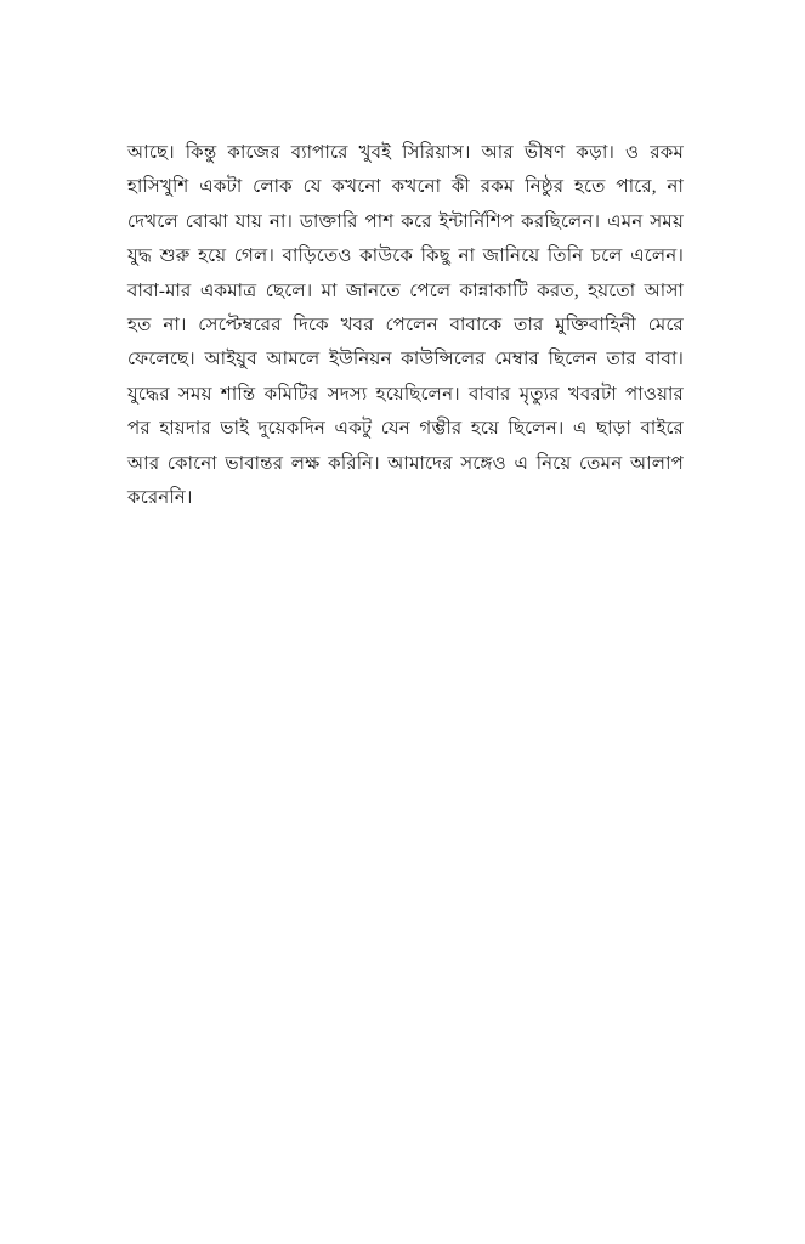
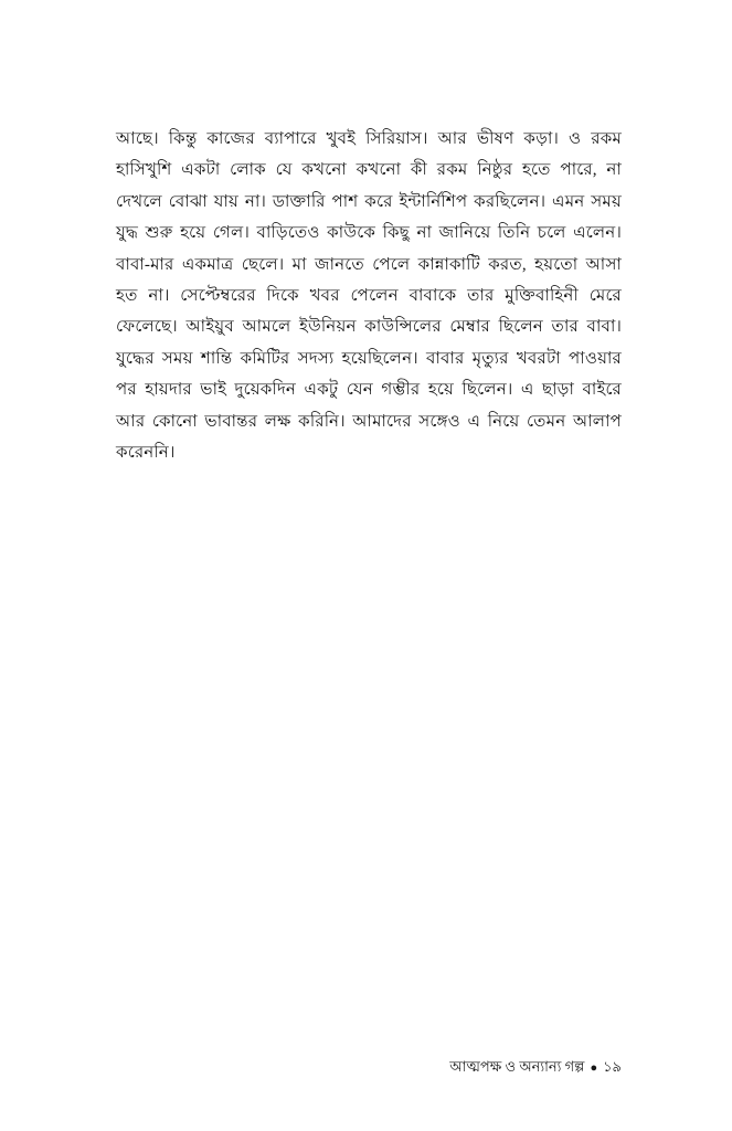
  আছে। কিন্তু কাজের ব্যাপারে খুবই সিরিয়াস। আর ভীষণ কড়া। ও রকম হাসিখুশি একটা লোক যে কখনো কখনো কী রকম নিষ্ঠুর হতে পারে, না দেখলে বোঝা যায় না। ডাক্তারি পাশ করে ইন্টার্নিশিপ করছিলেন। এমন সময় যুদ্ধ শুরু হয়ে গেল। বাড়িতেও কাউকে কিছু না জানিয়ে তিনি চলে এলেন। বাবা-মার একমাত্র ছেলে। মা জানতে পেলে কান্নাকাটি করত, হয়তো আসা হত না। সেপ্টেম্বরের দিকে খবর পেলেন বাবাকে তার মুক্তিবাহিনী মেরে ফেলেছে। আইয়ুব আমলে ইউনিয়ন কাউন্সিলের মেম্বার ছিলেন তার বাবা। যুদ্ধের সময় শান্তি কমিটির সদস্য হয়েছিলেন। বাবার মৃত্যুর খবরটা পাওয়ার পর হায়দার ভাই দুয়েকদিন একটু যেন গম্ভীর হয়ে ছিলেন। এ ছাড়া বাইরে আর কোনো ভাবান্তর লক্ষ করিনি। আমাদের সঙ্গেও এ নিয়ে তেমন আলাপ করেননি।
+ আত্মপক্ষ ও অন্যান্য গল্প ● ১৯
